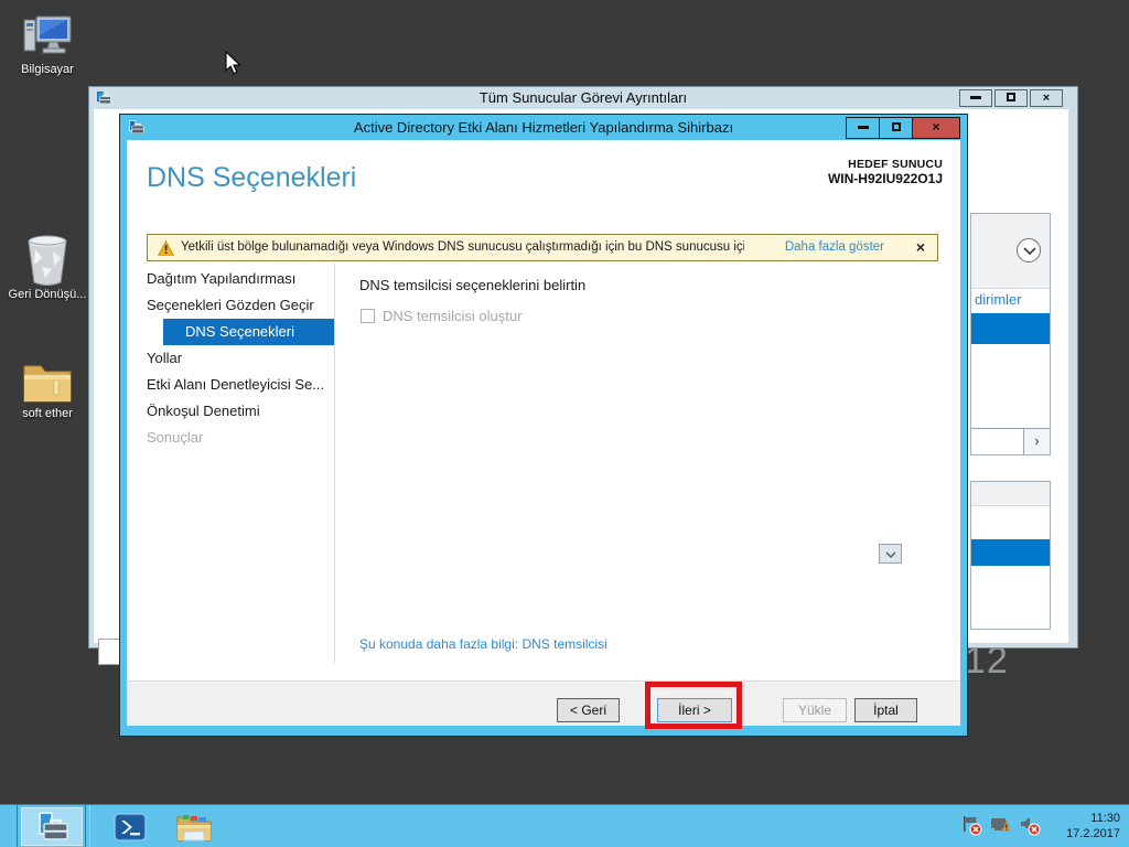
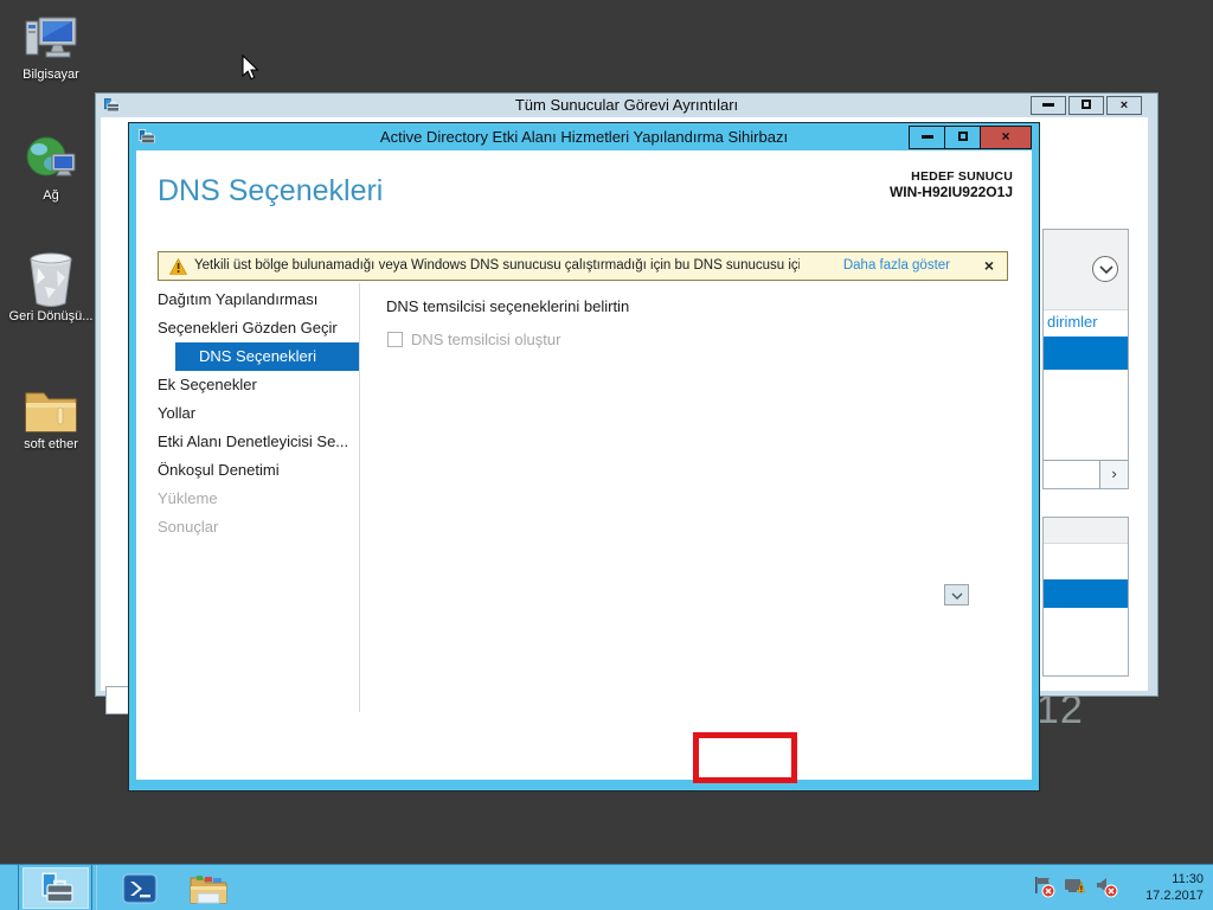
  Bilgisayar
+ Ağ
  Geri Dönüşü...
  soft ether
  Tüm Sunucular Görevi Ayrıntıları
  ×
  dirimler
  ›
  Active Directory Etki Alanı Hizmetleri Yapılandırma Sihirbazı
  ×
  DNS Seçenekleri
  HEDEF SUNUCU
  WIN-H92IU922O1J
  Yetkili üst bölge bulunamadığı veya Windows DNS sunucusu çalıştırmadığı için bu DNS sunucusu içi
  Daha fazla göster
  ×
  Dağıtım Yapılandırması
  Seçenekleri Gözden Geçir
  DNS Seçenekleri
+ Ek Seçenekler
  Yollar
  Etki Alanı Denetleyicisi Se...
  Önkoşul Denetimi
+ Yükleme
  Sonuçlar
  DNS temsilcisi seçeneklerini belirtin
  DNS temsilcisi oluştur
- Şu konuda daha fazla bilgi: DNS temsilcisi
- < Geri
- İleri >
- Yükle
- İptal
  11:30
  17.2.2017
